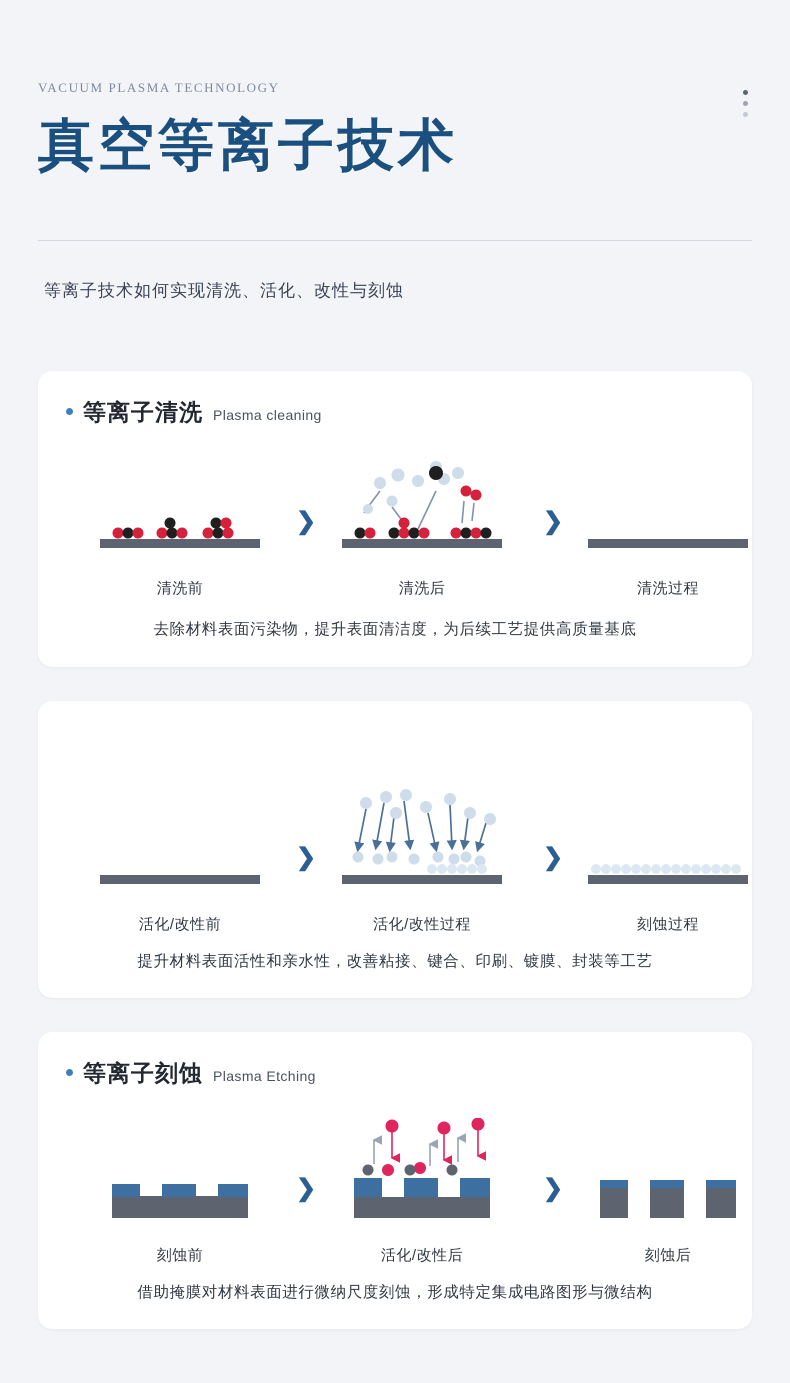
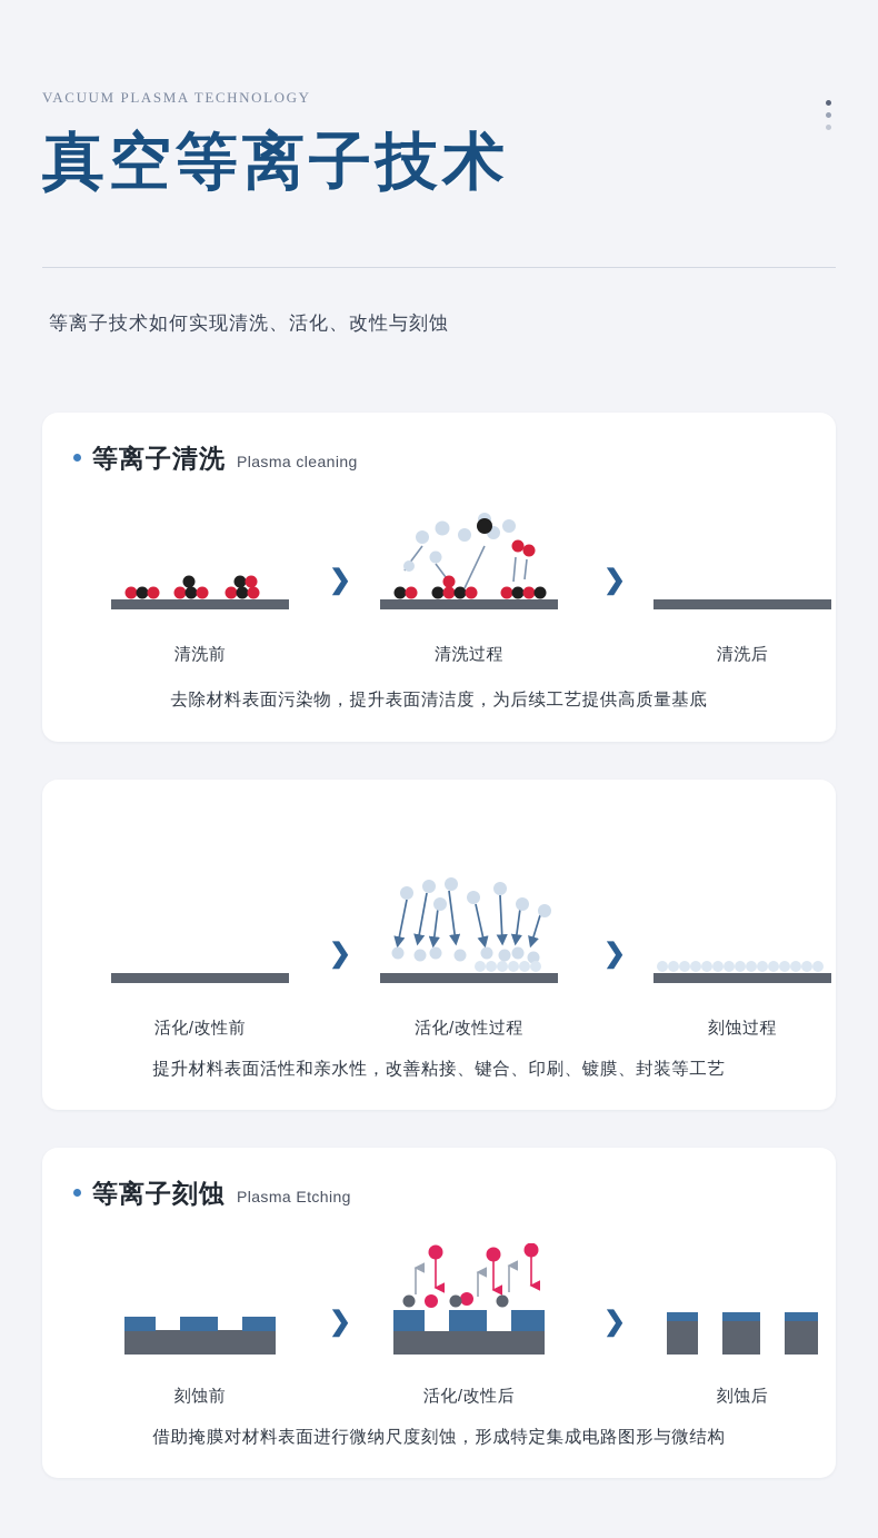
  VACUUM PLASMA TECHNOLOGY
  真空等离子技术
  等离子技术如何实现清洗、活化、改性与刻蚀
  等离子清洗
  Plasma cleaning
  清洗前
  ❯
- 清洗后
+ 清洗过程
  ❯
- 清洗过程
+ 清洗后
  去除材料表面污染物，提升表面清洁度，为后续工艺提供高质量基底
  活化/改性前
  ❯
  活化/改性过程
  ❯
  刻蚀过程
  提升材料表面活性和亲水性，改善粘接、键合、印刷、镀膜、封装等工艺
  等离子刻蚀
  Plasma Etching
  刻蚀前
  ❯
  活化/改性后
  ❯
  刻蚀后
  借助掩膜对材料表面进行微纳尺度刻蚀，形成特定集成电路图形与微结构
